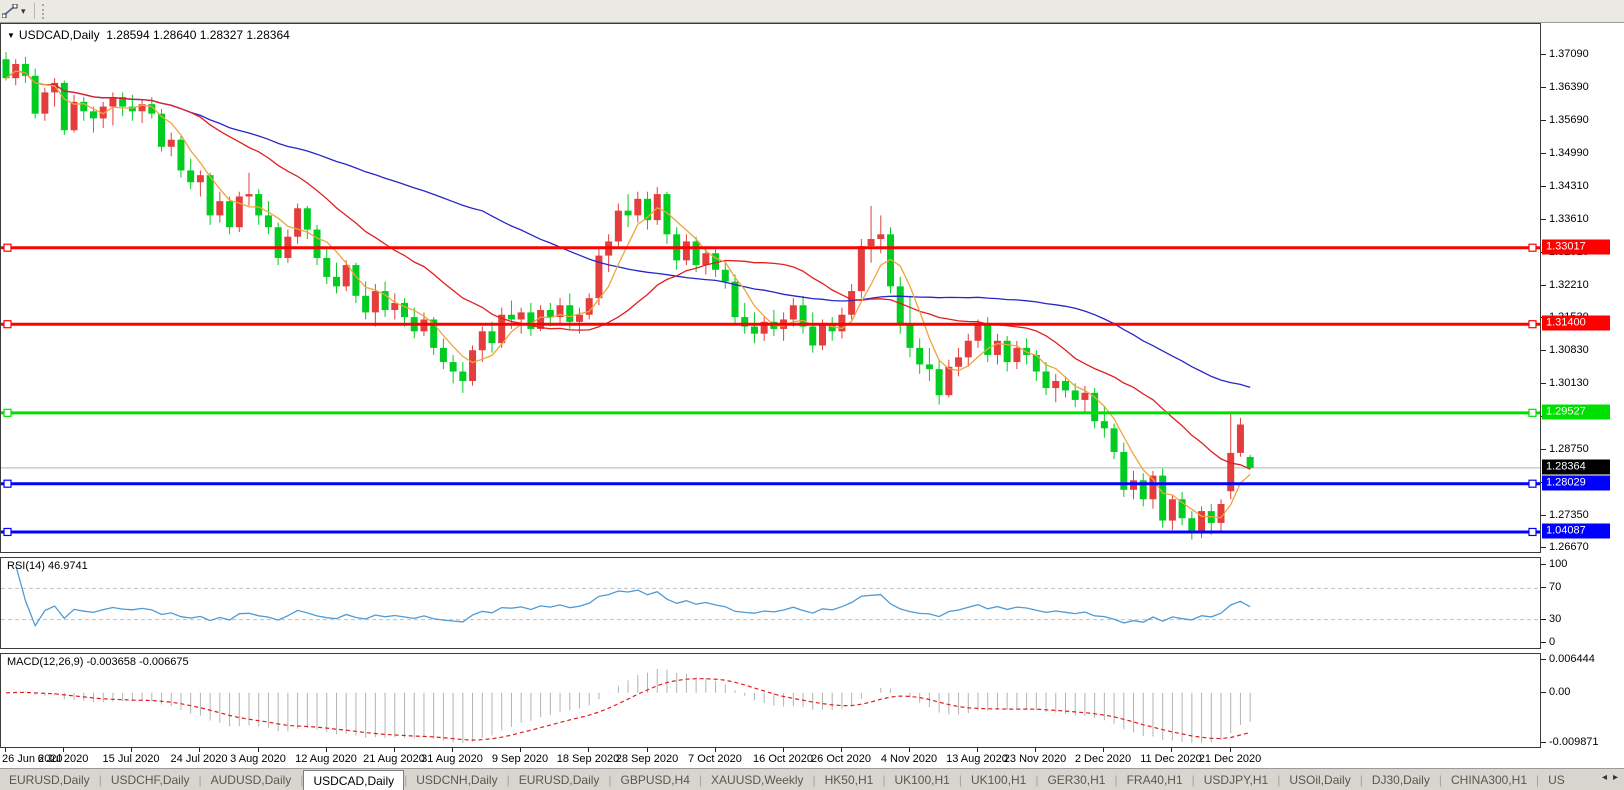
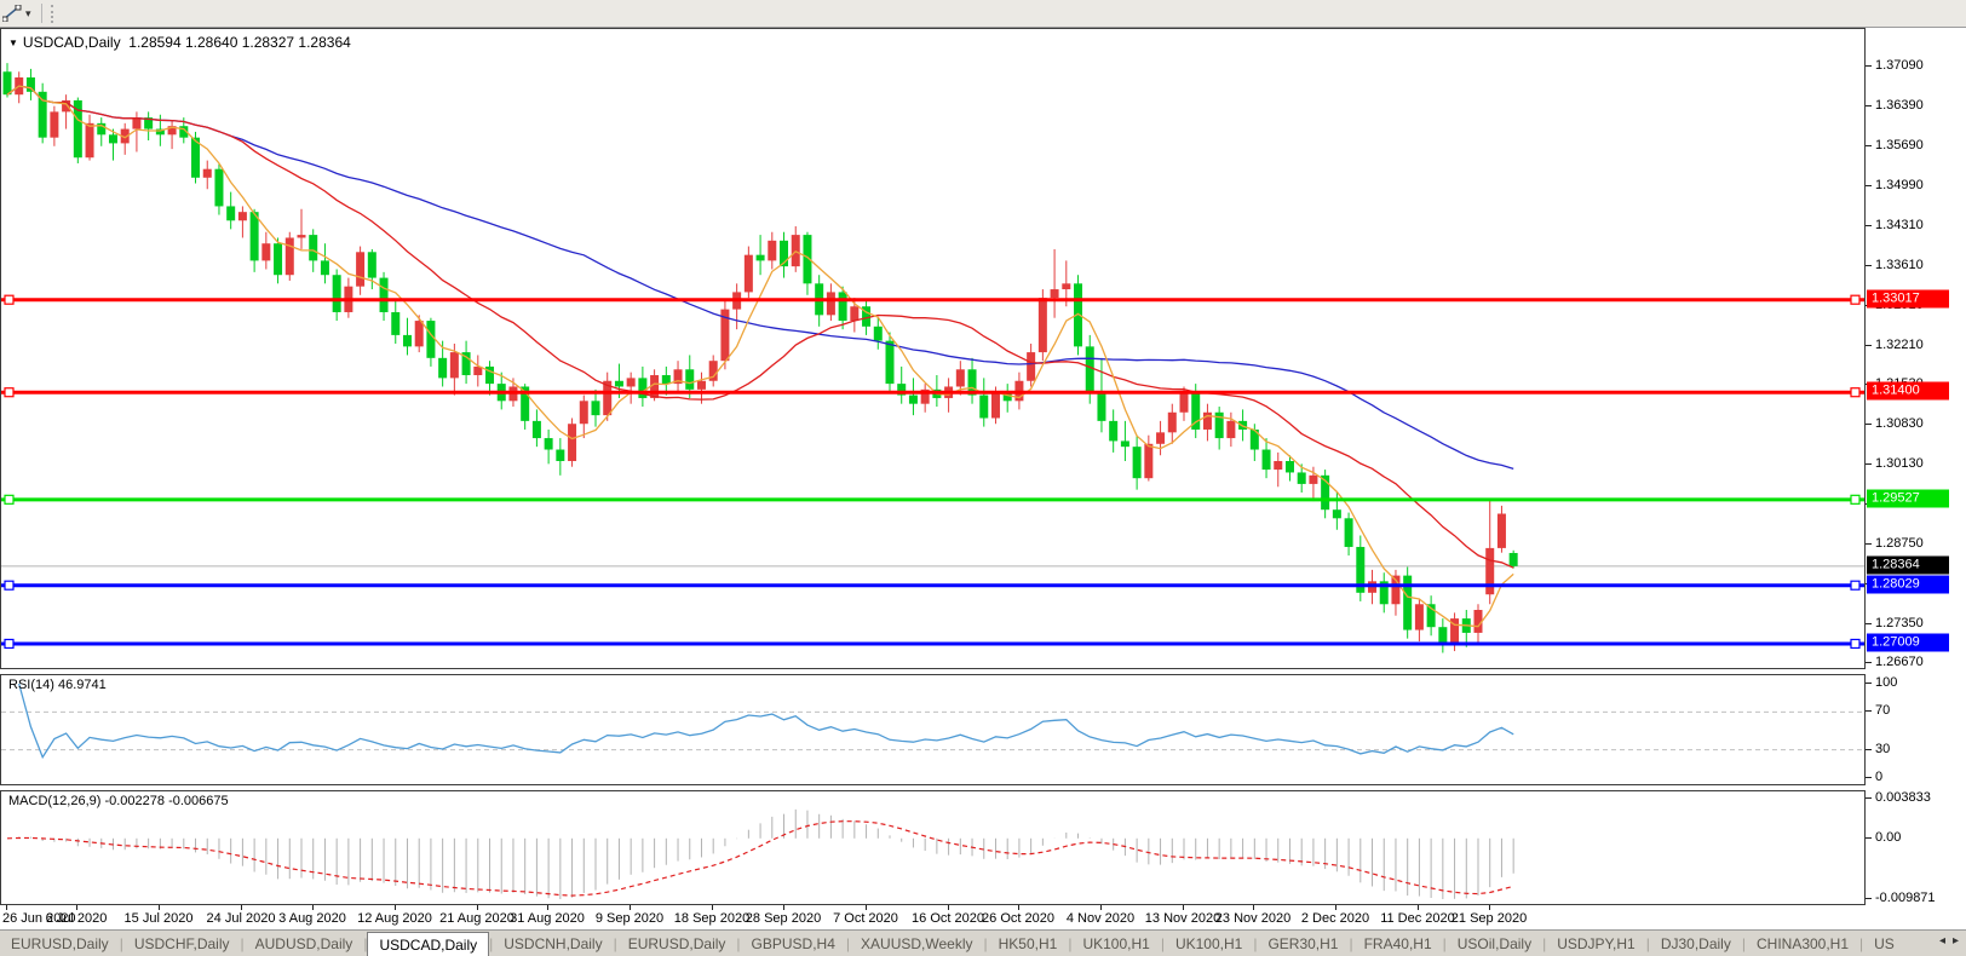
  ▾
  ▼ USDCAD,Daily 1.28594 1.28640 1.28327 1.28364
  RSI(14) 46.9741
- MACD(12,26,9) -0.003658 -0.006675
+ MACD(12,26,9) -0.002278 -0.006675
  1.37090
  1.36390
  1.35690
  1.34990
  1.34310
  1.33610
  1.32210
  1.30830
  1.30130
  1.28750
  1.27350
  1.26670
  1.33017
  1.31400
  1.29527
  1.28029
- 1.04087
+ 1.27009
  1.28364
  100
  70
  30
  0
- 0.006444
+ 0.003833
  0.00
  -0.009871
  26 Jun 2020
  6 Jul 2020
  15 Jul 2020
  24 Jul 2020
  3 Aug 2020
  12 Aug 2020
  21 Aug 2020
  31 Aug 2020
  9 Sep 2020
  18 Sep 2020
  28 Sep 2020
  7 Oct 2020
  16 Oct 2020
  26 Oct 2020
  4 Nov 2020
- 13 Aug 2020
+ 13 Nov 2020
  23 Nov 2020
  2 Dec 2020
  11 Dec 2020
- 21 Dec 2020
+ 21 Sep 2020
  EURUSD,Daily
  |
  USDCHF,Daily
  |
  AUDUSD,Daily
  |
  USDCAD,Daily
  |
  USDCNH,Daily
  |
  EURUSD,Daily
  |
  GBPUSD,H4
  |
  XAUUSD,Weekly
  |
  HK50,H1
  |
  UK100,H1
  |
  UK100,H1
  |
  GER30,H1
  |
  FRA40,H1
  |
- USDJPY,H1
+ USOil,Daily
  |
- USOil,Daily
+ USDJPY,H1
  |
  DJ30,Daily
  |
  CHINA300,H1
  |
  US
  ◂
  ▸
